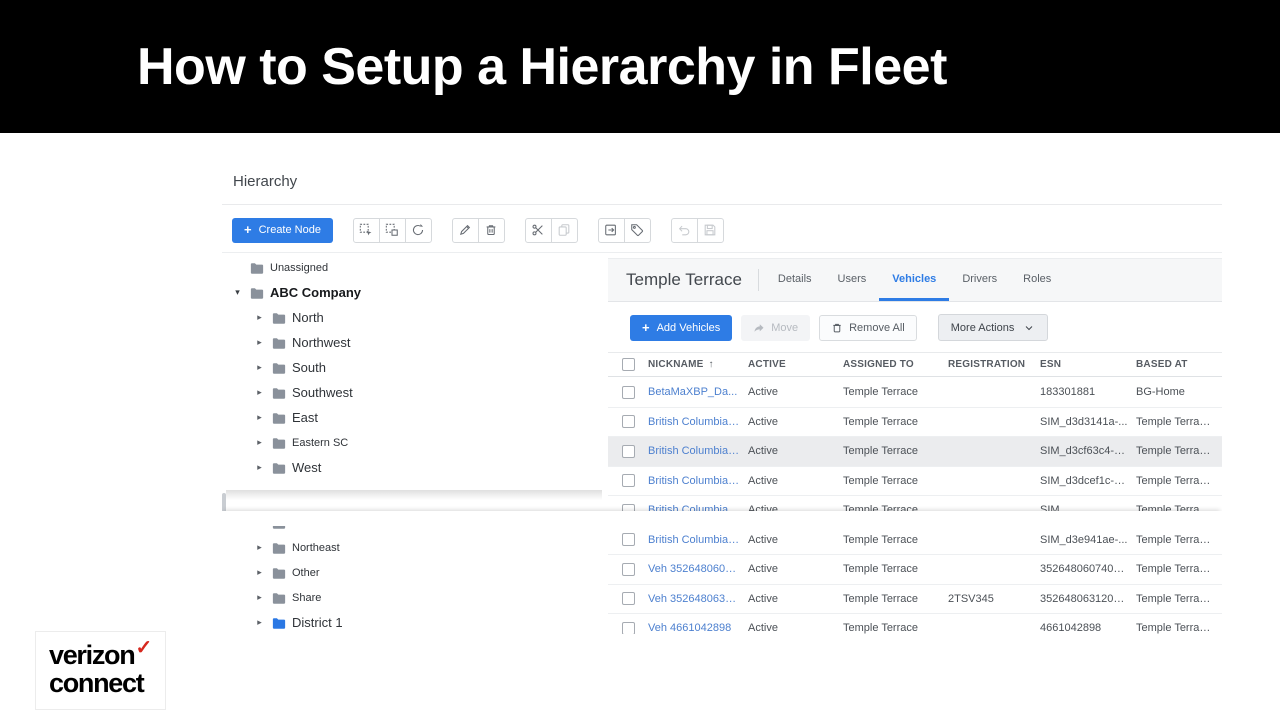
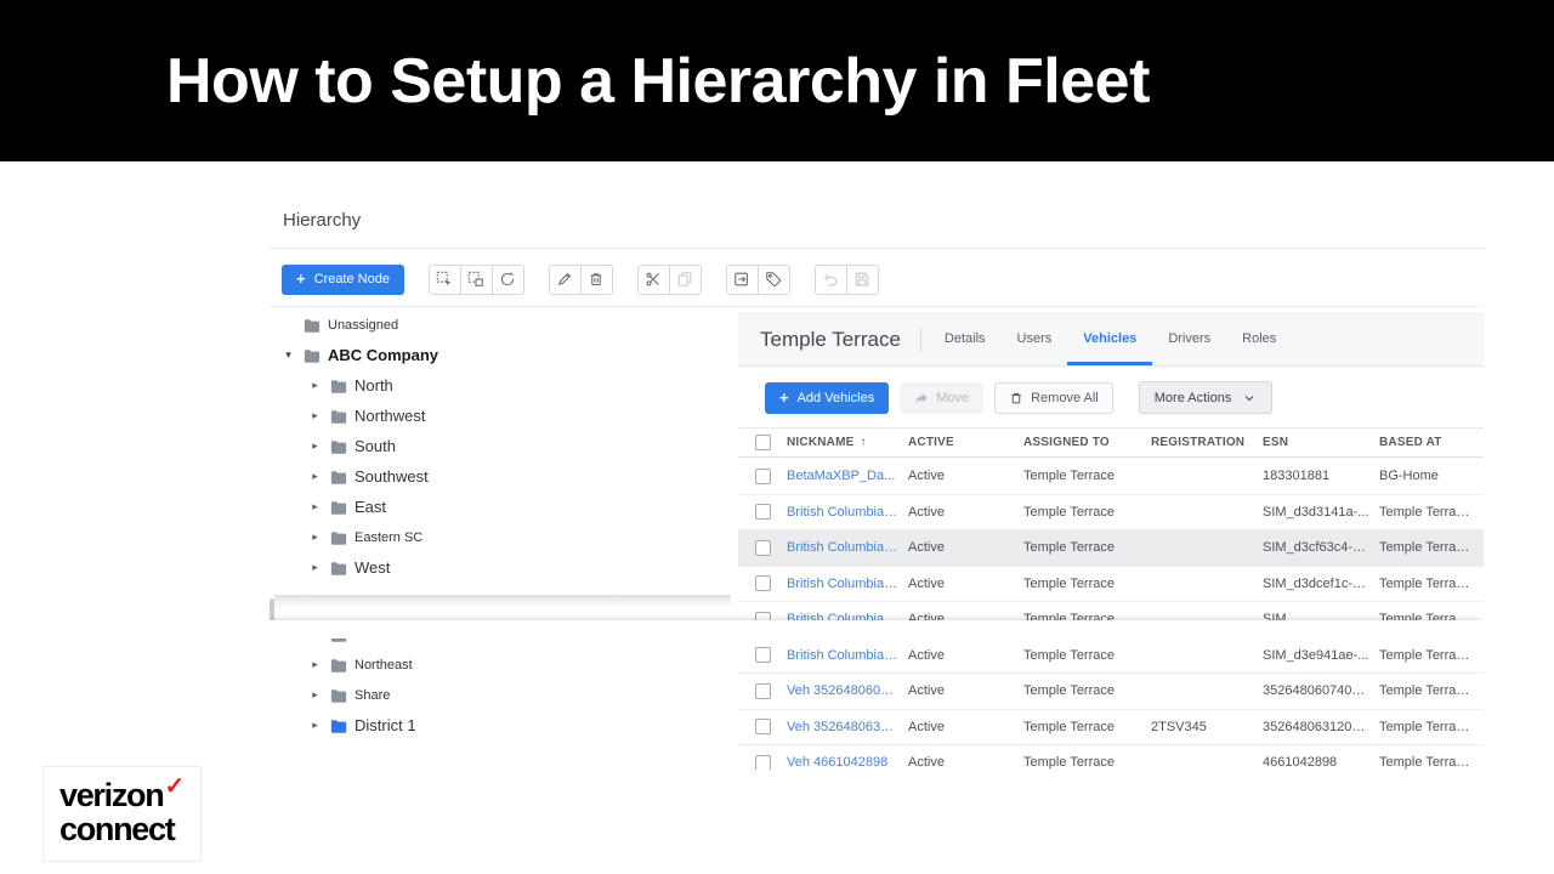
  How to Setup a Hierarchy in Fleet
  Hierarchy
  Create Node
  Unassigned
  ABC Company
  North
  Northwest
  South
  Southwest
  East
  Eastern SC
  West
  Northeast
- Other
  Share
  District 1
  Temple Terrace
  Details
  Users
  Vehicles
  Drivers
  Roles
  Add Vehicles
  Move
  Remove All
  More Actions
  NICKNAME
  ACTIVE
  ASSIGNED TO
  REGISTRATION
  ESN
  BASED AT
  BetaMaXBP_Da...
  Active
  Temple Terrace
  183301881
  BG-Home
  British Columbia ...
  Active
  Temple Terrace
  SIM_d3d3141a-...
  Temple Terrace ...
  British Columbia ...
  Active
  Temple Terrace
  SIM_d3cf63c4-0...
  Temple Terrace ...
  British Columbia ...
  Active
  Temple Terrace
  SIM_d3dcef1c-0...
  Temple Terrace ...
  British Columbia ...
  Active
  Temple Terrace
  SIM_d3e941ae-...
  Temple Terrace ...
  Veh 3526480607...
  Active
  Temple Terrace
  352648060740222
  Temple Terrace ...
  Veh 3526480631...
  Active
  Temple Terrace
  2TSV345
  352648063120489
  Temple Terrace ...
  Veh 4661042898
  Active
  Temple Terrace
  4661042898
  Temple Terrace ...
  verizon
  connect
